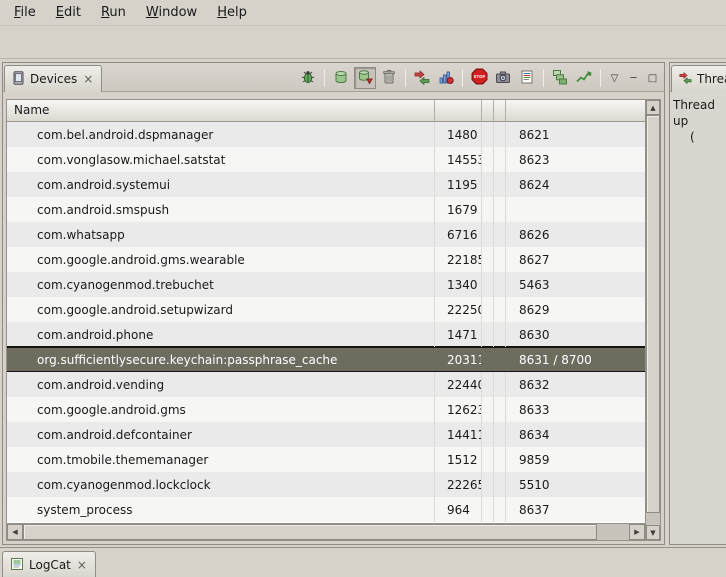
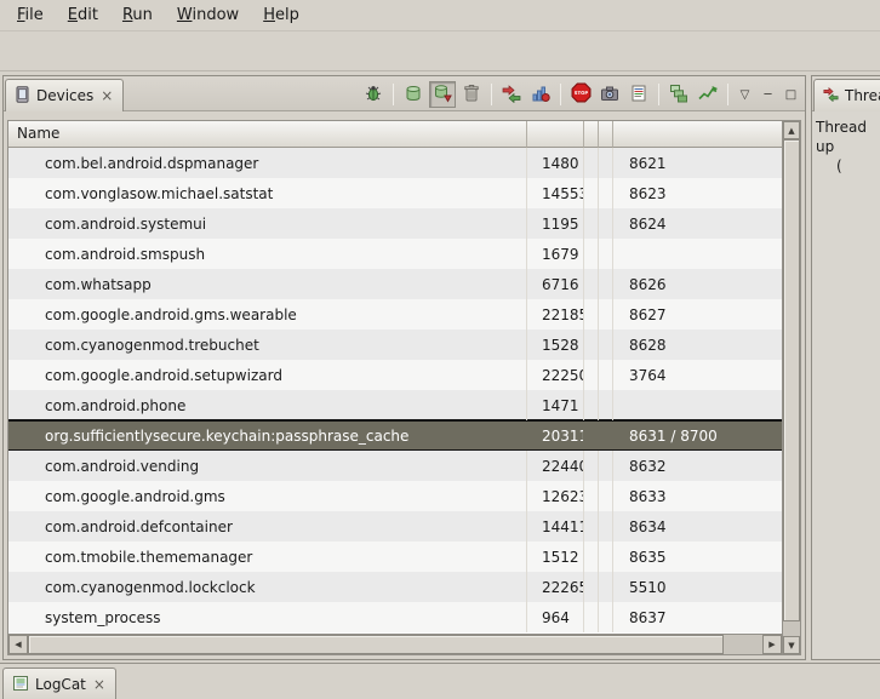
  File
  Edit
  Run
  Window
  Help
  Devices
  ×
  ▽
  ─
  □
  Name
  com.bel.android.dspmanager
  1480
  8621
  com.vonglasow.michael.satstat
  14553
  8623
  com.android.systemui
  1195
  8624
  com.android.smspush
  1679
  com.whatsapp
  6716
  8626
  com.google.android.gms.wearable
  22185
  8627
  com.cyanogenmod.trebuchet
- 1340
+ 1528
- 5463
+ 8628
  com.google.android.setupwizard
  22250
- 8629
+ 3764
  com.android.phone
  1471
- 8630
  org.sufficientlysecure.keychain:passphrase_cache
  20311
  8631 / 8700
  com.android.vending
  22440
  8632
  com.google.android.gms
  12623
  8633
  com.android.defcontainer
  14411
  8634
  com.tmobile.thememanager
  1512
- 9859
+ 8635
  com.cyanogenmod.lockclock
  22265
  5510
  system_process
  964
  8637
  ▲
  ▼
  ◀
  ▶
  Thre
  Thread up
  (
  LogCat
  ×
